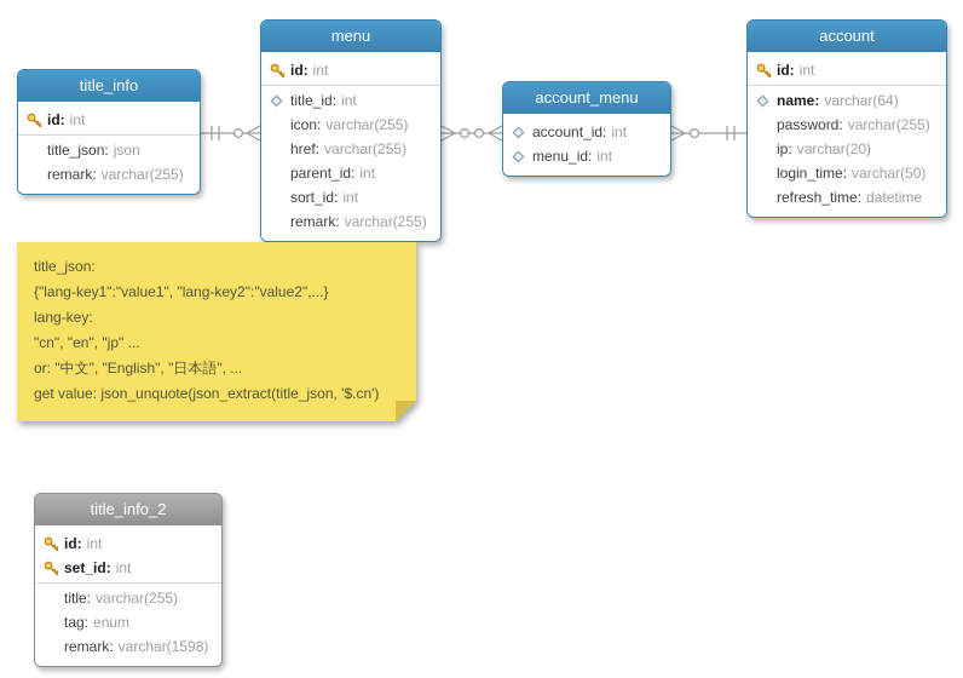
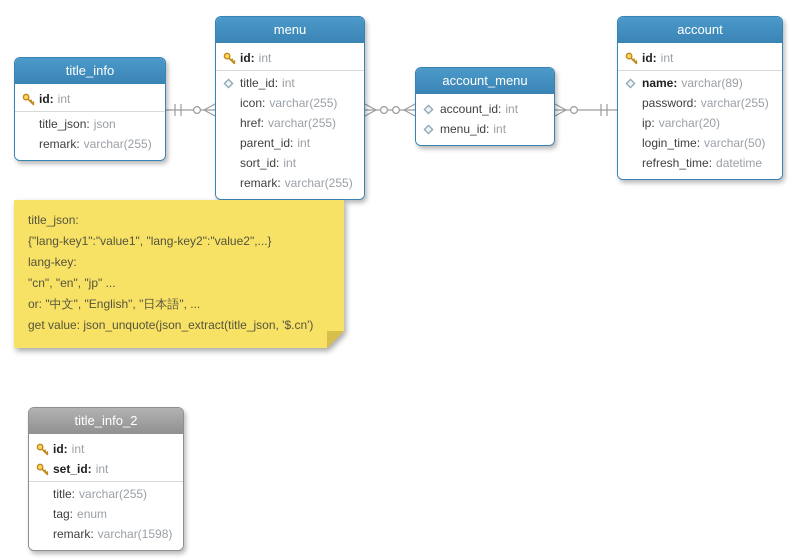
  title_info
  id:
  int
  title_json:
  json
  remark:
  varchar(255)
  menu
  id:
  int
  title_id:
  int
  icon:
  varchar(255)
  href:
  varchar(255)
  parent_id:
  int
  sort_id:
  int
  remark:
  varchar(255)
  account_menu
  account_id:
  int
  menu_id:
  int
  account
  id:
  int
  name:
- varchar(64)
+ varchar(89)
  password:
  varchar(255)
  ip:
  varchar(20)
  login_time:
  varchar(50)
  refresh_time:
  datetime
  title_info_2
  id:
  int
  set_id:
  int
  title:
  varchar(255)
  tag:
  enum
  remark:
  varchar(1598)
  title_json:
  {"lang-key1":"value1", "lang-key2":"value2",...}
  lang-key:
  "cn", "en", "jp" ...
  or: "中文", "English", "日本語", ...
  get value: json_unquote(json_extract(title_json, '$.cn')
